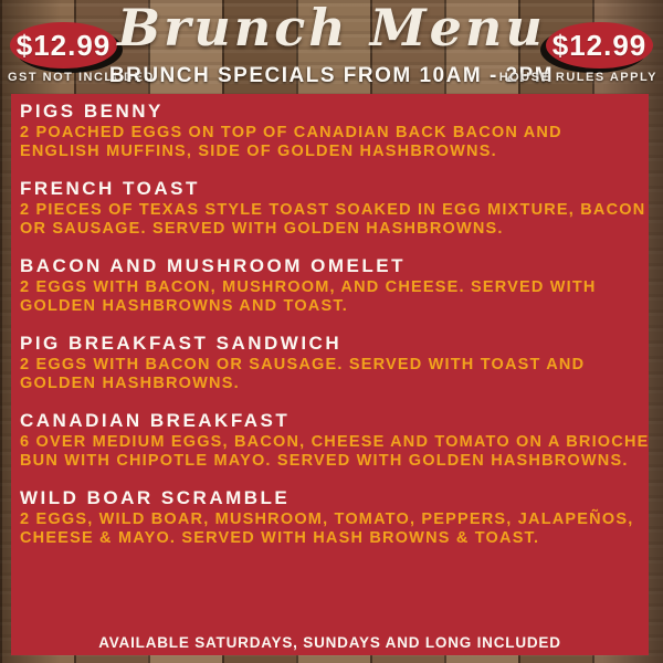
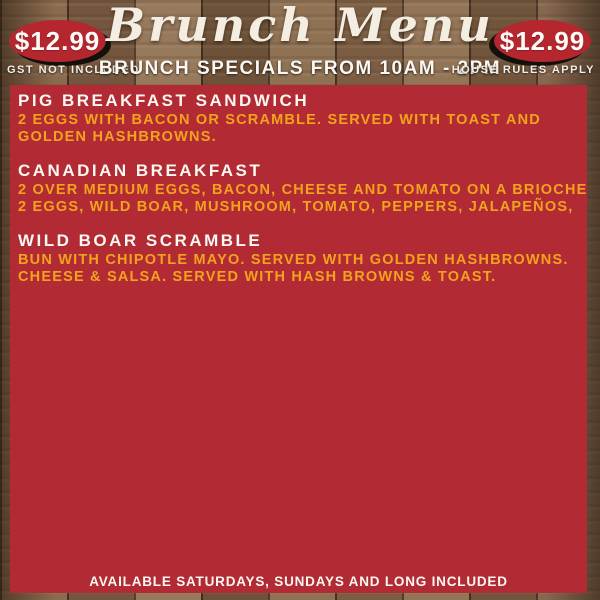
  $12.99
  GST NOT INCLUDED
  Brunch Menu
  BRUNCH SPECIALS FROM 10AM - 2PM
  $12.99
  HOUSE RULES APPLY
- PIGS BENNY
- 2 POACHED EGGS ON TOP OF CANADIAN BACK BACON AND
- ENGLISH MUFFINS, SIDE OF GOLDEN HASHBROWNS.
- FRENCH TOAST
- 2 PIECES OF TEXAS STYLE TOAST SOAKED IN EGG MIXTURE, BACON
- OR SAUSAGE. SERVED WITH GOLDEN HASHBROWNS.
- BACON AND MUSHROOM OMELET
- 2 EGGS WITH BACON, MUSHROOM, AND CHEESE. SERVED WITH
- GOLDEN HASHBROWNS AND TOAST.
  PIG BREAKFAST SANDWICH
- 2 EGGS WITH BACON OR SAUSAGE. SERVED WITH TOAST AND
+ 2 EGGS WITH BACON OR SCRAMBLE. SERVED WITH TOAST AND
  GOLDEN HASHBROWNS.
  CANADIAN BREAKFAST
- 6 OVER MEDIUM EGGS, BACON, CHEESE AND TOMATO ON A BRIOCHE
+ 2 OVER MEDIUM EGGS, BACON, CHEESE AND TOMATO ON A BRIOCHE
- BUN WITH CHIPOTLE MAYO. SERVED WITH GOLDEN HASHBROWNS.
+ 2 EGGS, WILD BOAR, MUSHROOM, TOMATO, PEPPERS, JALAPEÑOS,
  WILD BOAR SCRAMBLE
- 2 EGGS, WILD BOAR, MUSHROOM, TOMATO, PEPPERS, JALAPEÑOS,
+ BUN WITH CHIPOTLE MAYO. SERVED WITH GOLDEN HASHBROWNS.
- CHEESE & MAYO. SERVED WITH HASH BROWNS & TOAST.
+ CHEESE & SALSA. SERVED WITH HASH BROWNS & TOAST.
  AVAILABLE SATURDAYS, SUNDAYS AND LONG INCLUDED
